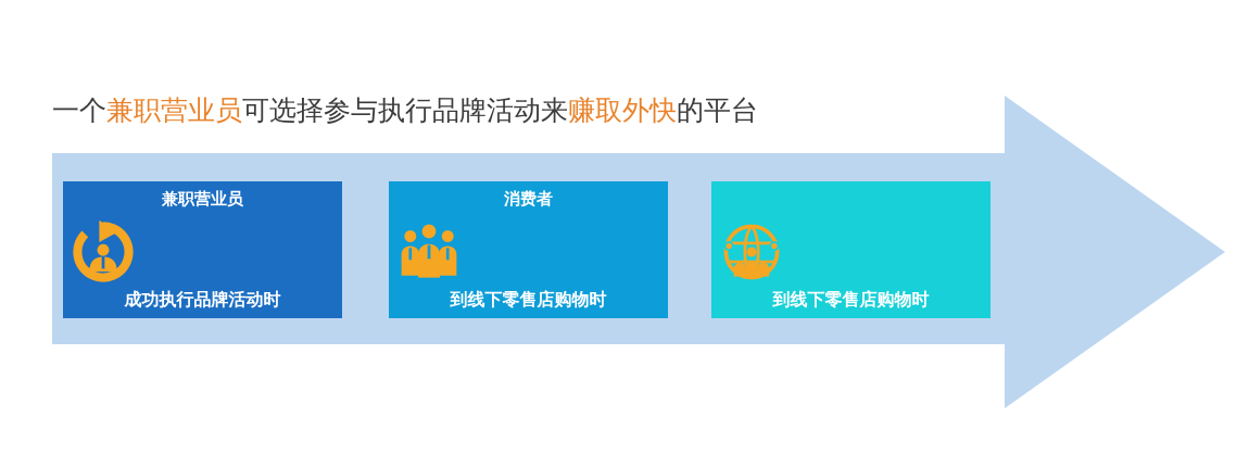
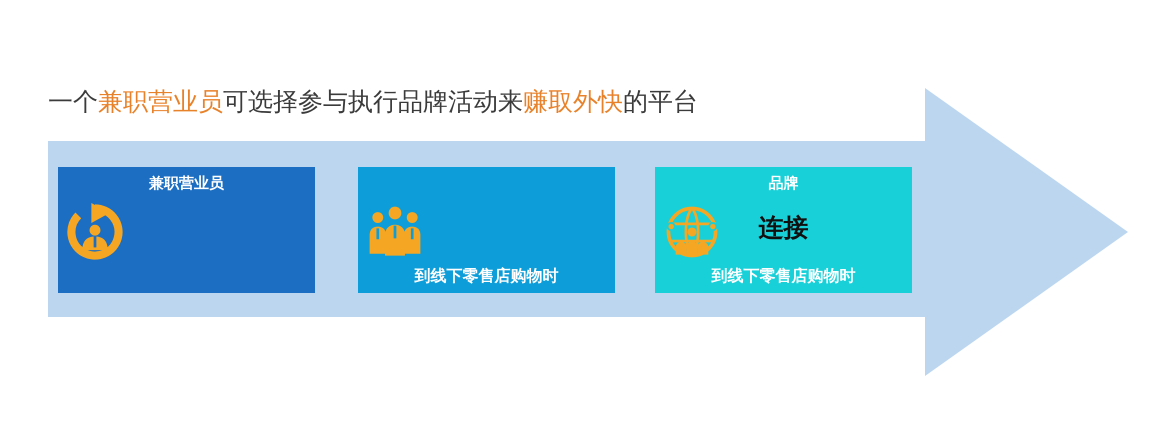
  一个兼职营业员可选择参与执行品牌活动来赚取外快的平台
  兼职营业员
- 成功执行品牌活动时
- 消费者
  到线下零售店购物时
+ 品牌
+ 连接
  到线下零售店购物时
